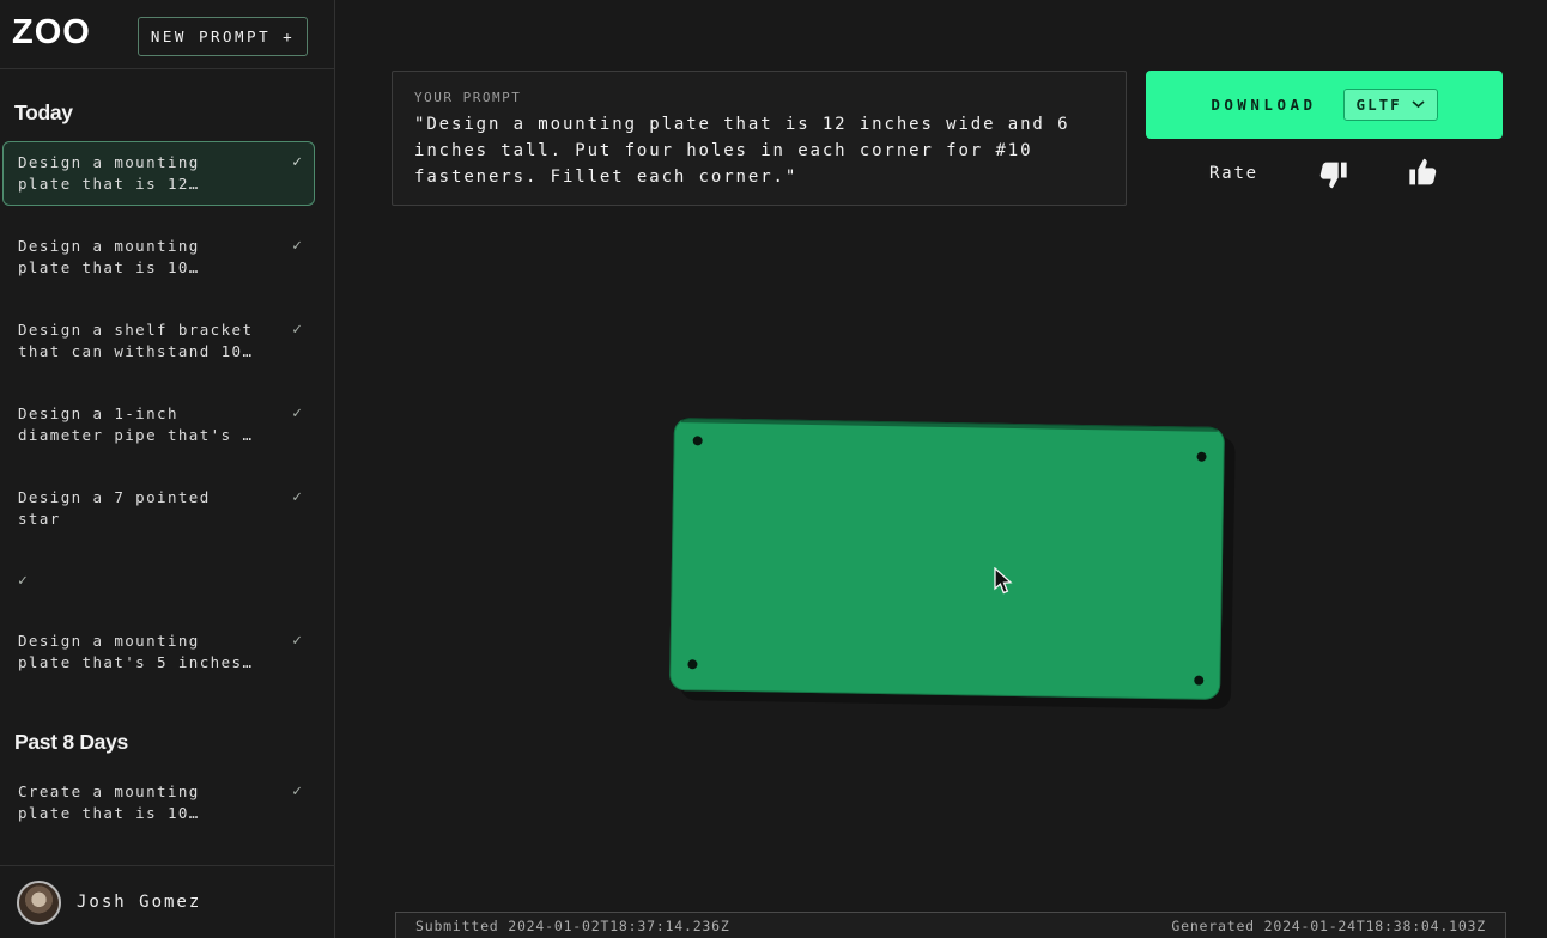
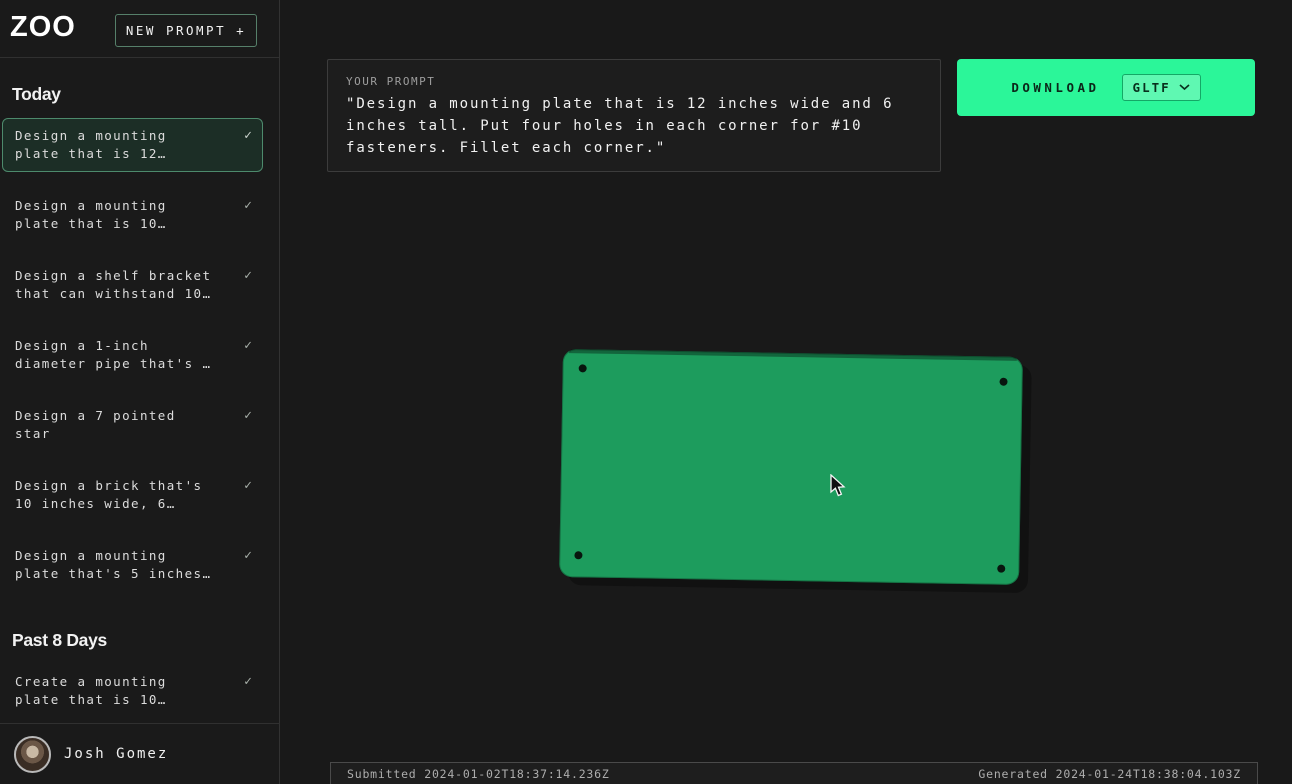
  ZOO
  NEW PROMPT +
  Today
  Design a mounting
  plate that is 12…
  ✓
  Design a mounting
  plate that is 10…
  ✓
  Design a shelf bracket
  that can withstand 10…
  ✓
  Design a 1-inch
  diameter pipe that's …
  ✓
  Design a 7 pointed
  star
  ✓
+ Design a brick that's
+ 10 inches wide, 6…
  ✓
  Design a mounting
  plate that's 5 inches…
  ✓
  Past 8 Days
  Create a mounting
  plate that is 10…
  ✓
  Josh Gomez
  YOUR PROMPT
  "Design a mounting plate that is 12 inches wide and 6
  inches tall. Put four holes in each corner for #10
  fasteners. Fillet each corner."
  DOWNLOAD
  GLTF
- Rate
  Submitted 2024-01-02T18:37:14.236Z
  Generated 2024-01-24T18:38:04.103Z
